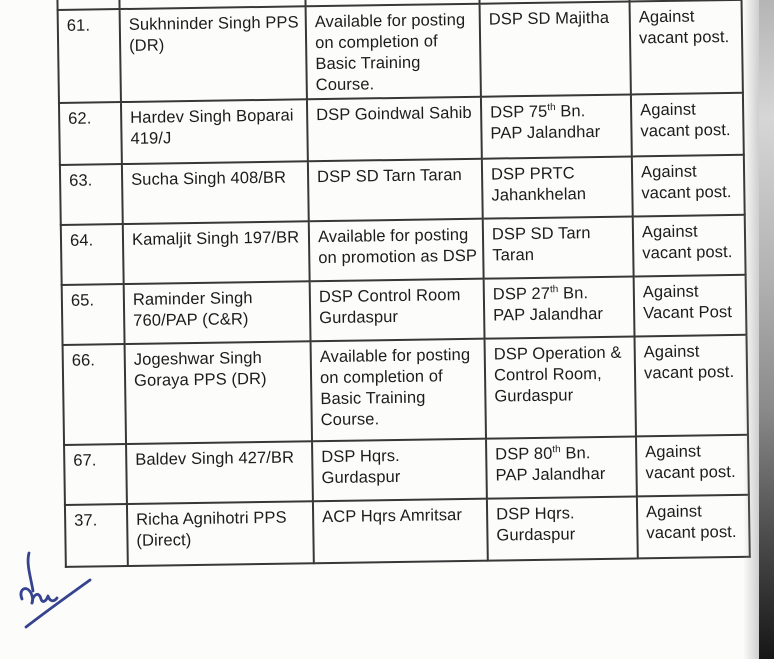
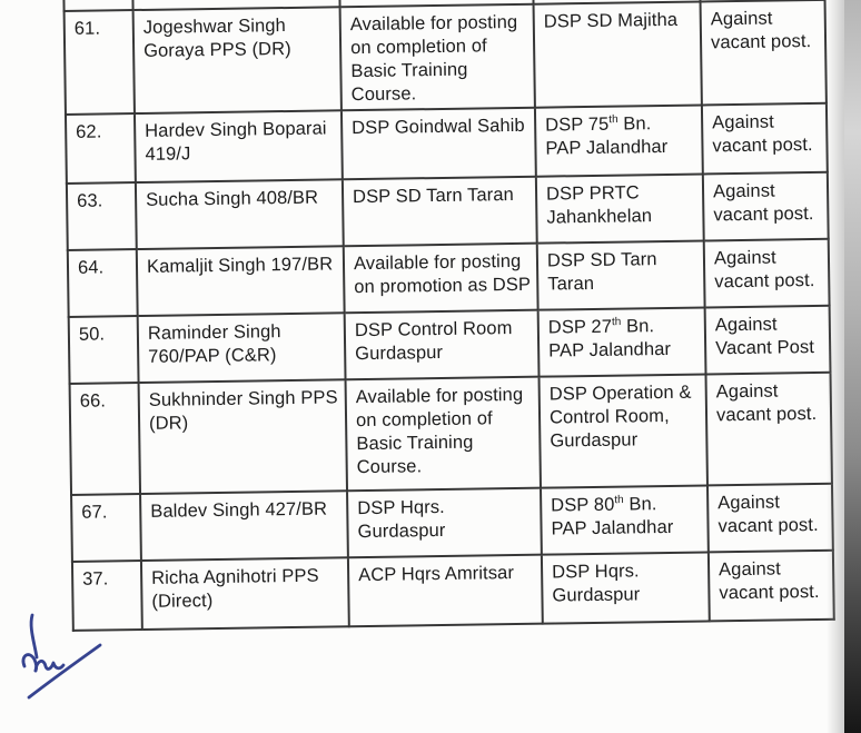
- 61.	Sukhninder Singh PPS (DR)	Available for posting on completion of Basic Training Course.	DSP SD Majitha	Against vacant post.
+ 61.	Jogeshwar Singh Goraya PPS (DR)	Available for posting on completion of Basic Training Course.	DSP SD Majitha	Against vacant post.
  62.	Hardev Singh Boparai 419/J	DSP Goindwal Sahib	DSP 75th Bn. PAP Jalandhar	Against vacant post.
  63.	Sucha Singh 408/BR	DSP SD Tarn Taran	DSP PRTC Jahankhelan	Against vacant post.
  64.	Kamaljit Singh 197/BR	Available for posting on promotion as DSP	DSP SD Tarn Taran	Against vacant post.
- 65.	Raminder Singh 760/PAP (C&R)	DSP Control Room Gurdaspur	DSP 27th Bn. PAP Jalandhar	Against Vacant Post
+ 50.	Raminder Singh 760/PAP (C&R)	DSP Control Room Gurdaspur	DSP 27th Bn. PAP Jalandhar	Against Vacant Post
- 66.	Jogeshwar Singh Goraya PPS (DR)	Available for posting on completion of Basic Training Course.	DSP Operation & Control Room, Gurdaspur	Against vacant post.
+ 66.	Sukhninder Singh PPS (DR)	Available for posting on completion of Basic Training Course.	DSP Operation & Control Room, Gurdaspur	Against vacant post.
  67.	Baldev Singh 427/BR	DSP Hqrs. Gurdaspur	DSP 80th Bn. PAP Jalandhar	Against vacant post.
  37.	Richa Agnihotri PPS (Direct)	ACP Hqrs Amritsar	DSP Hqrs. Gurdaspur	Against vacant post.
